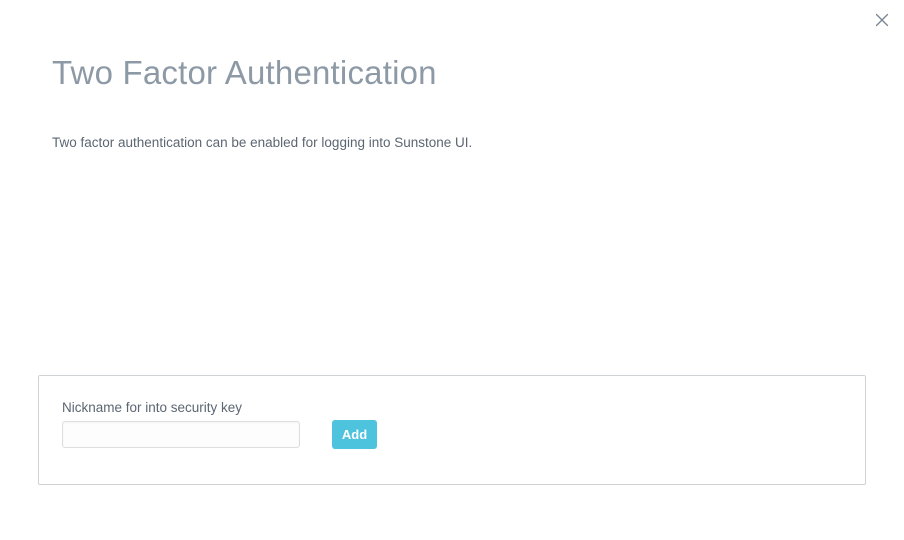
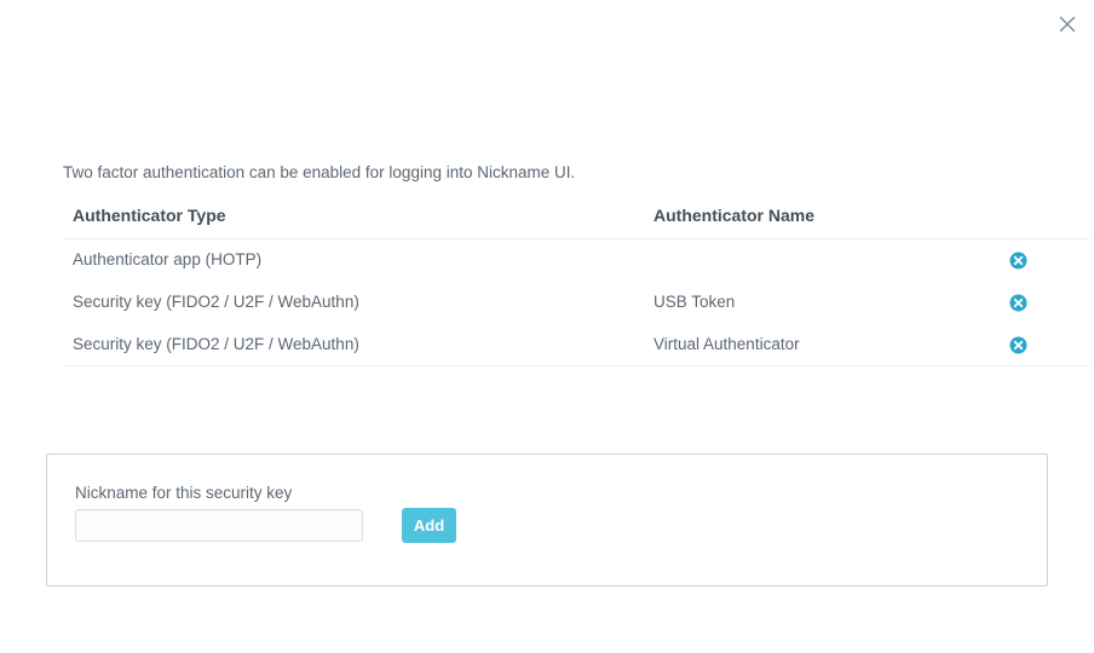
- Two Factor Authentication
- Two factor authentication can be enabled for logging into Sunstone UI.
+ Two factor authentication can be enabled for logging into Nickname UI.
+ Authenticator Type	Authenticator Name
+ Authenticator app (HOTP)
+ Security key (FIDO2 / U2F / WebAuthn)	USB Token
+ Security key (FIDO2 / U2F / WebAuthn)	Virtual Authenticator
- Nickname for into security key
+ Nickname for this security key
  Add
